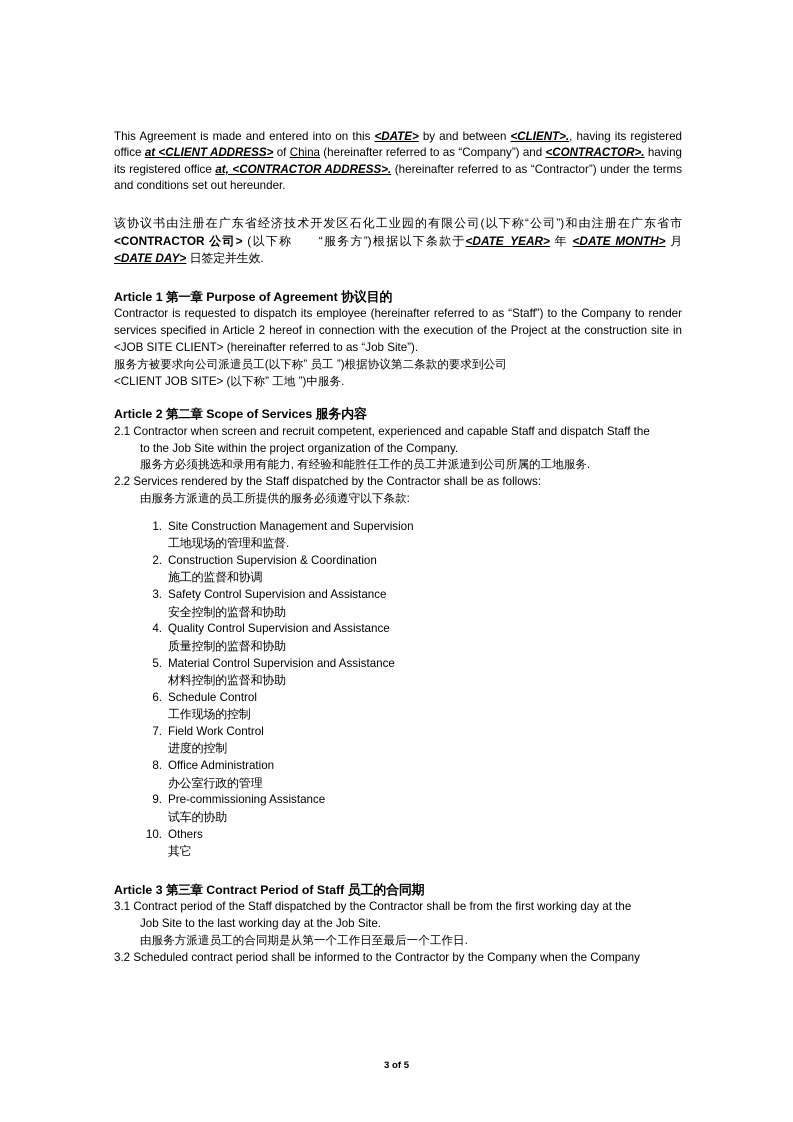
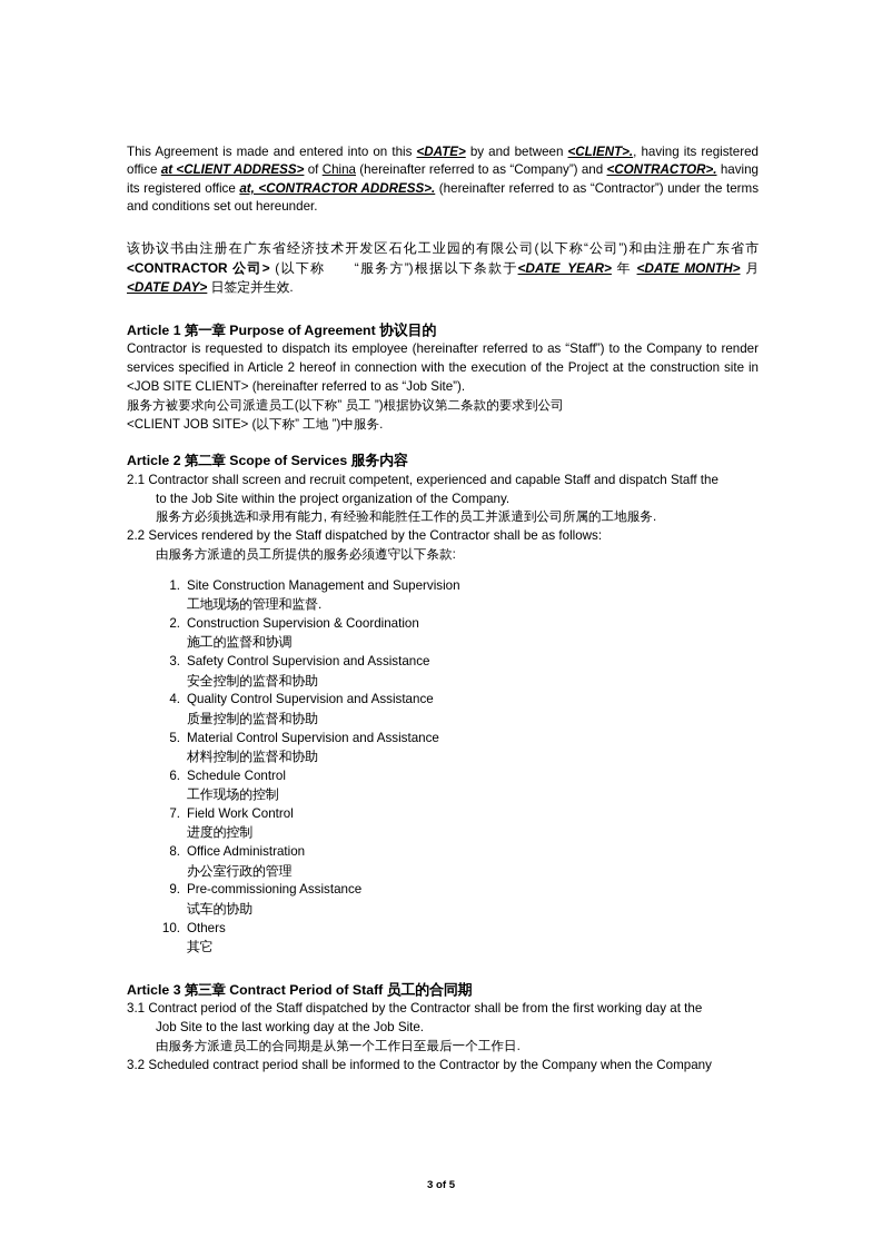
  This Agreement is made and entered into on this <DATE> by and between <CLIENT>., having its registered office at <CLIENT ADDRESS> of China (hereinafter referred to as “Company”) and <CONTRACTOR>. having its registered office at, <CONTRACTOR ADDRESS>. (hereinafter referred to as “Contractor”) under the terms and conditions set out hereunder.
  该协议书由注册在广东省经济技术开发区石化工业园的有限公司(以下称“公司”)和由注册在广东省市 <CONTRACTOR 公司> (以下称 “服务方”)根据以下条款于<DATE_YEAR> 年 <DATE MONTH> 月 <DATE DAY> 日签定并生效.
  Article 1 第一章 Purpose of Agreement 协议目的
  Contractor is requested to dispatch its employee (hereinafter referred to as “Staff”) to the Company to render services specified in Article 2 hereof in connection with the execution of the Project at the construction site in <JOB SITE CLIENT> (hereinafter referred to as “Job Site”).
  服务方被要求向公司派遣员工(以下称” 员工 ”)根据协议第二条款的要求到公司
  <CLIENT JOB SITE> (以下称” 工地 ”)中服务.
  Article 2 第二章 Scope of Services 服务内容
- 2.1 Contractor when screen and recruit competent, experienced and capable Staff and dispatch Staff the
+ 2.1 Contractor shall screen and recruit competent, experienced and capable Staff and dispatch Staff the
  to the Job Site within the project organization of the Company.
  服务方必须挑选和录用有能力, 有经验和能胜任工作的员工并派遣到公司所属的工地服务.
  2.2 Services rendered by the Staff dispatched by the Contractor shall be as follows:
  由服务方派遣的员工所提供的服务必须遵守以下条款:
  1.
  Site Construction Management and Supervision
  工地现场的管理和监督.
  2.
  Construction Supervision & Coordination
  施工的监督和协调
  3.
  Safety Control Supervision and Assistance
  安全控制的监督和协助
  4.
  Quality Control Supervision and Assistance
  质量控制的监督和协助
  5.
  Material Control Supervision and Assistance
  材料控制的监督和协助
  6.
  Schedule Control
  工作现场的控制
  7.
  Field Work Control
  进度的控制
  8.
  Office Administration
  办公室行政的管理
  9.
  Pre-commissioning Assistance
  试车的协助
  10.
  Others
  其它
  Article 3 第三章 Contract Period of Staff 员工的合同期
  3.1 Contract period of the Staff dispatched by the Contractor shall be from the first working day at the
  Job Site to the last working day at the Job Site.
  由服务方派遣员工的合同期是从第一个工作日至最后一个工作日.
  3.2 Scheduled contract period shall be informed to the Contractor by the Company when the Company
  3 of 5
